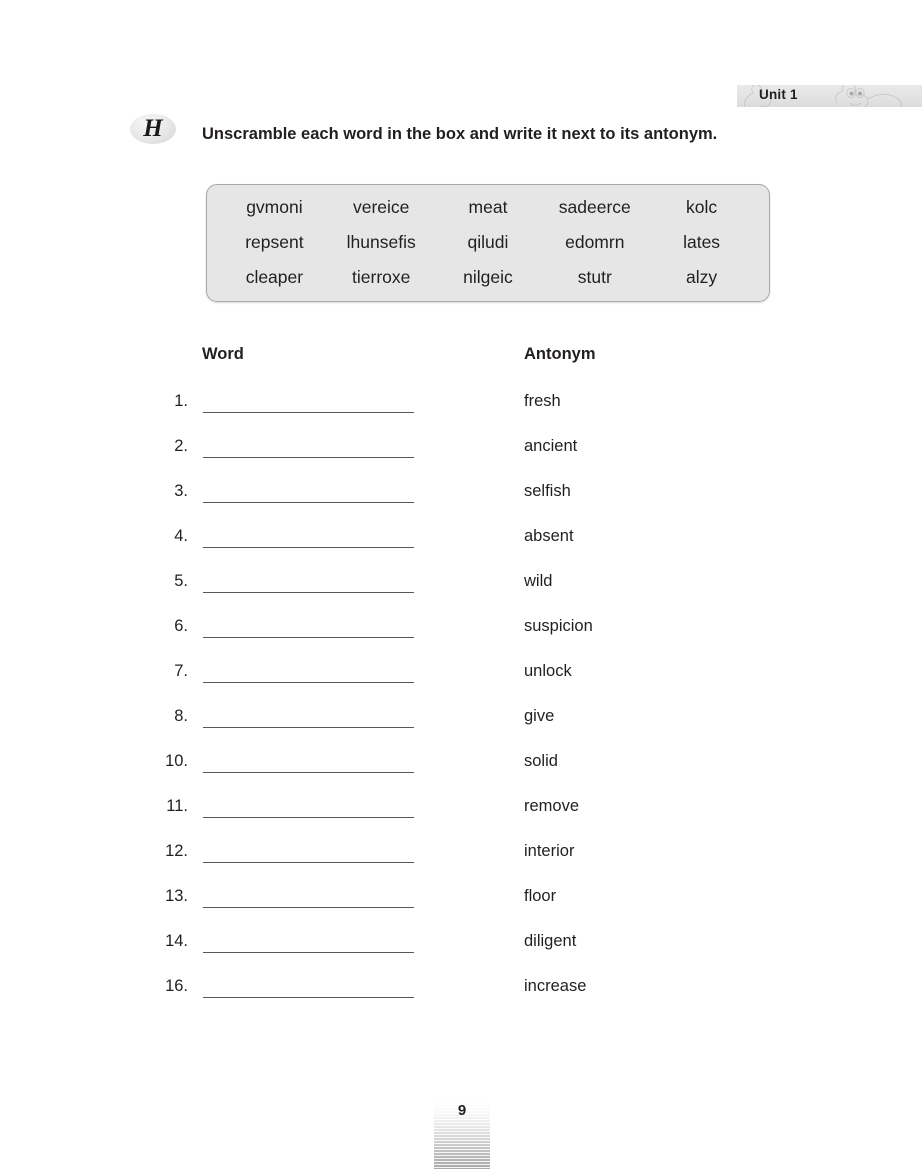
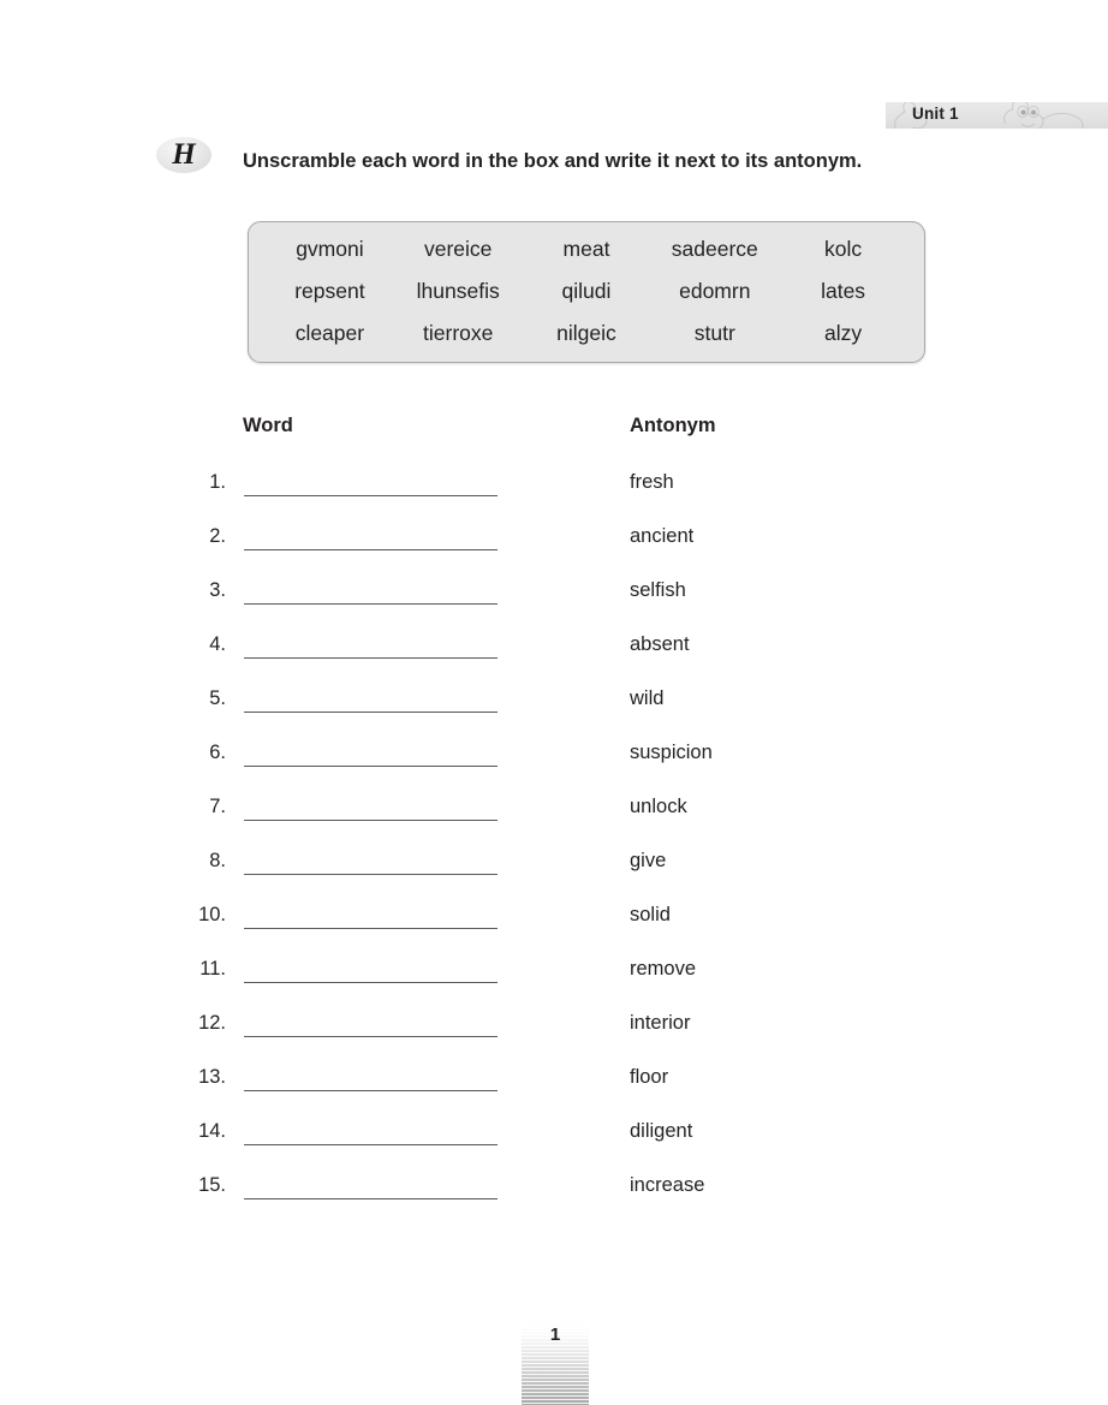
  Unit 1
  H
  Unscramble each word in the box and write it next to its antonym.
  gvmoni
  vereice
  meat
  sadeerce
  kolc
  repsent
  lhunsefis
  qiludi
  edomrn
  lates
  cleaper
  tierroxe
  nilgeic
  stutr
  alzy
  Word
  Antonym
  1.
  fresh
  2.
  ancient
  3.
  selfish
  4.
  absent
  5.
  wild
  6.
  suspicion
  7.
  unlock
  8.
  give
  10.
  solid
  11.
  remove
  12.
  interior
  13.
  floor
  14.
  diligent
- 16.
+ 15.
  increase
- 9
+ 1
